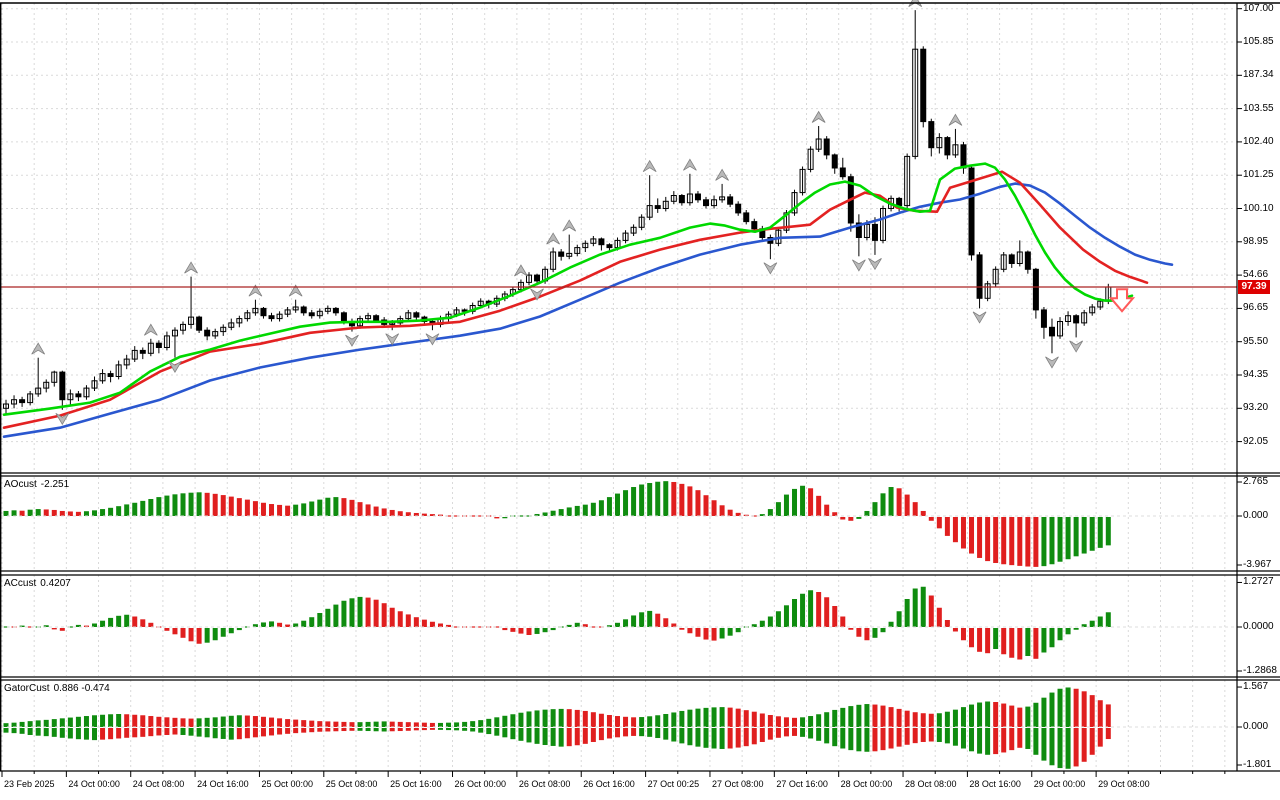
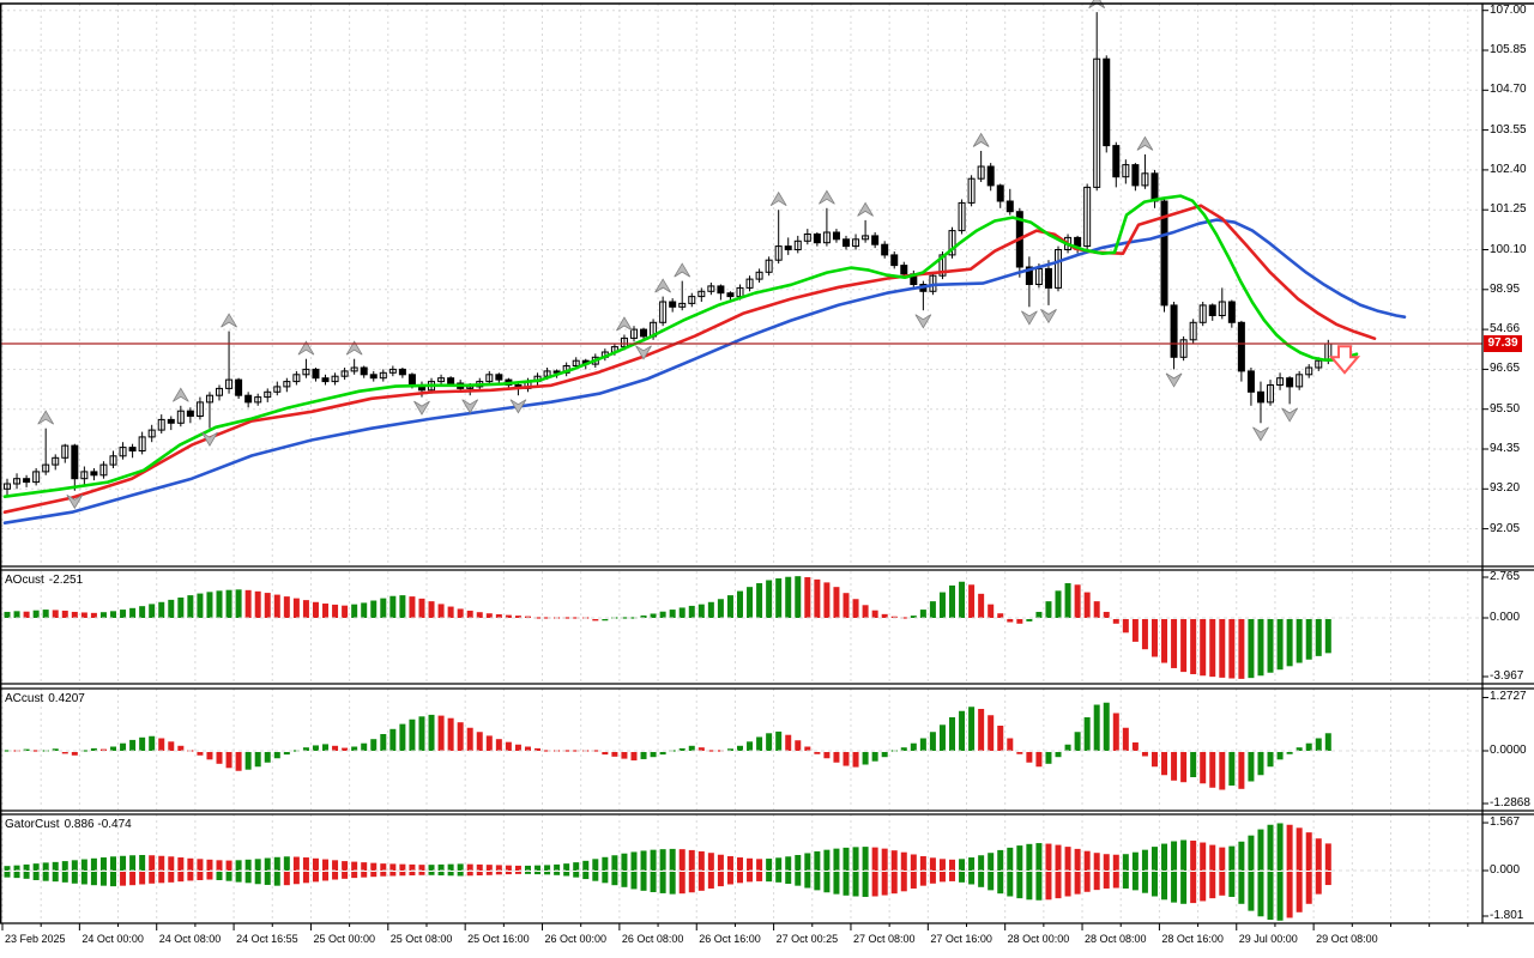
  107.00
  105.85
- 187.34
+ 104.70
  103.55
  102.40
  101.25
  100.10
  98.95
  54.66
  96.65
  95.50
  94.35
  93.20
  92.05
  2.765
  0.000
  -3.967
  1.2727
  0.0000
  -1.2868
  1.567
  0.000
  -1.801
  23 Feb 2025
  24 Oct 00:00
  24 Oct 08:00
- 24 Oct 16:00
+ 24 Oct 16:55
  25 Oct 00:00
  25 Oct 08:00
  25 Oct 16:00
  26 Oct 00:00
  26 Oct 08:00
  26 Oct 16:00
  27 Oct 00:25
  27 Oct 08:00
  27 Oct 16:00
  28 Oct 00:00
  28 Oct 08:00
  28 Oct 16:00
- 29 Oct 00:00
+ 29 Jul 00:00
  29 Oct 08:00
  AOcust -2.251
  ACcust 0.4207
  GatorCust 0.886 -0.474
  97.39
